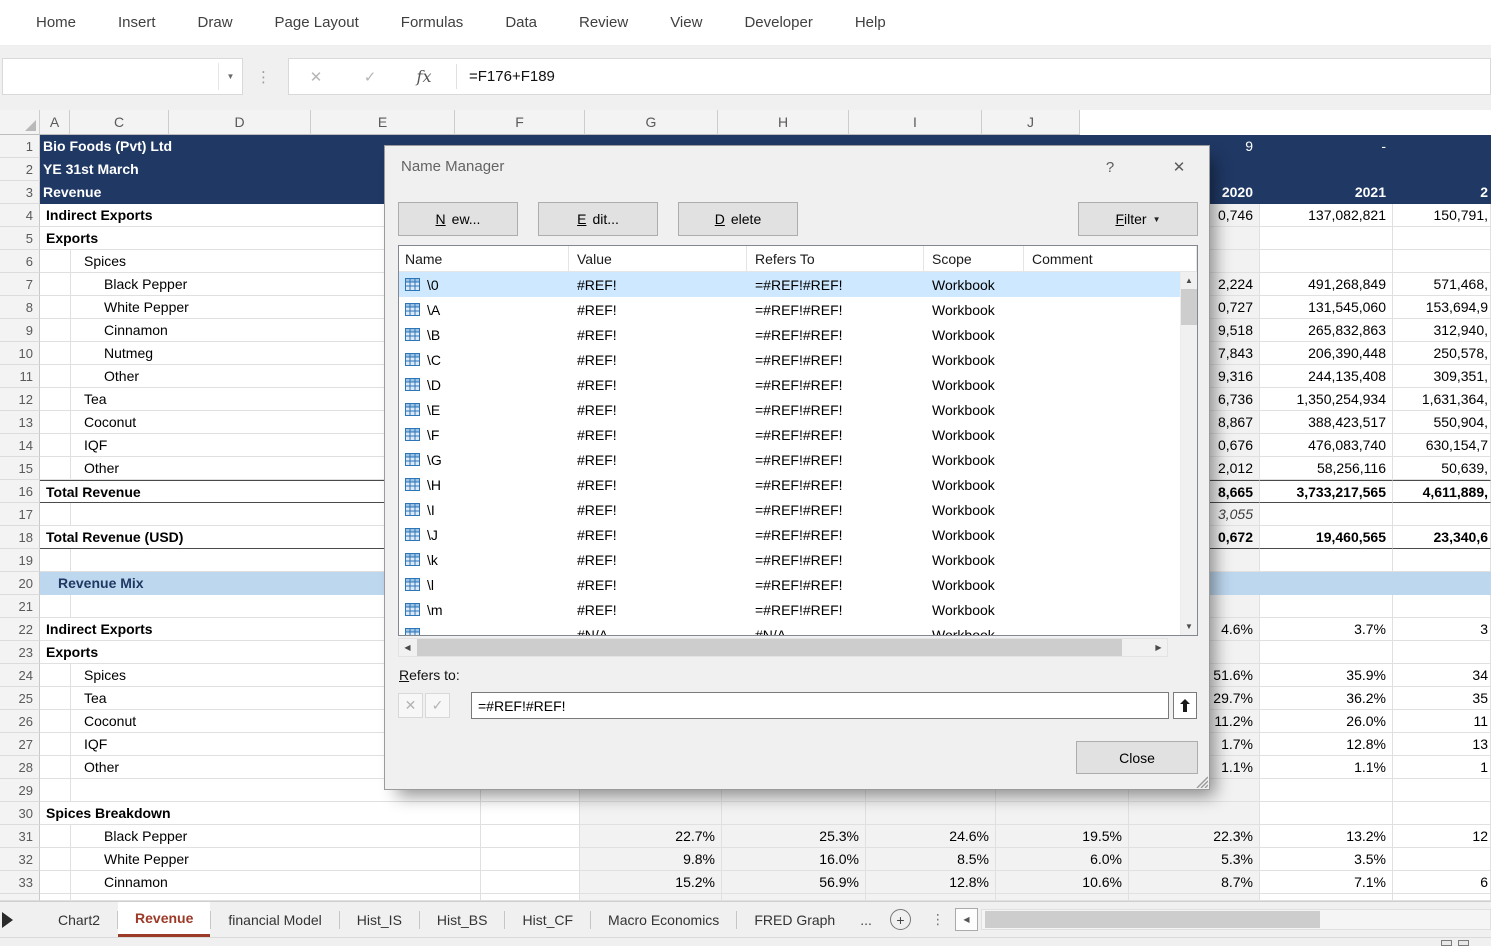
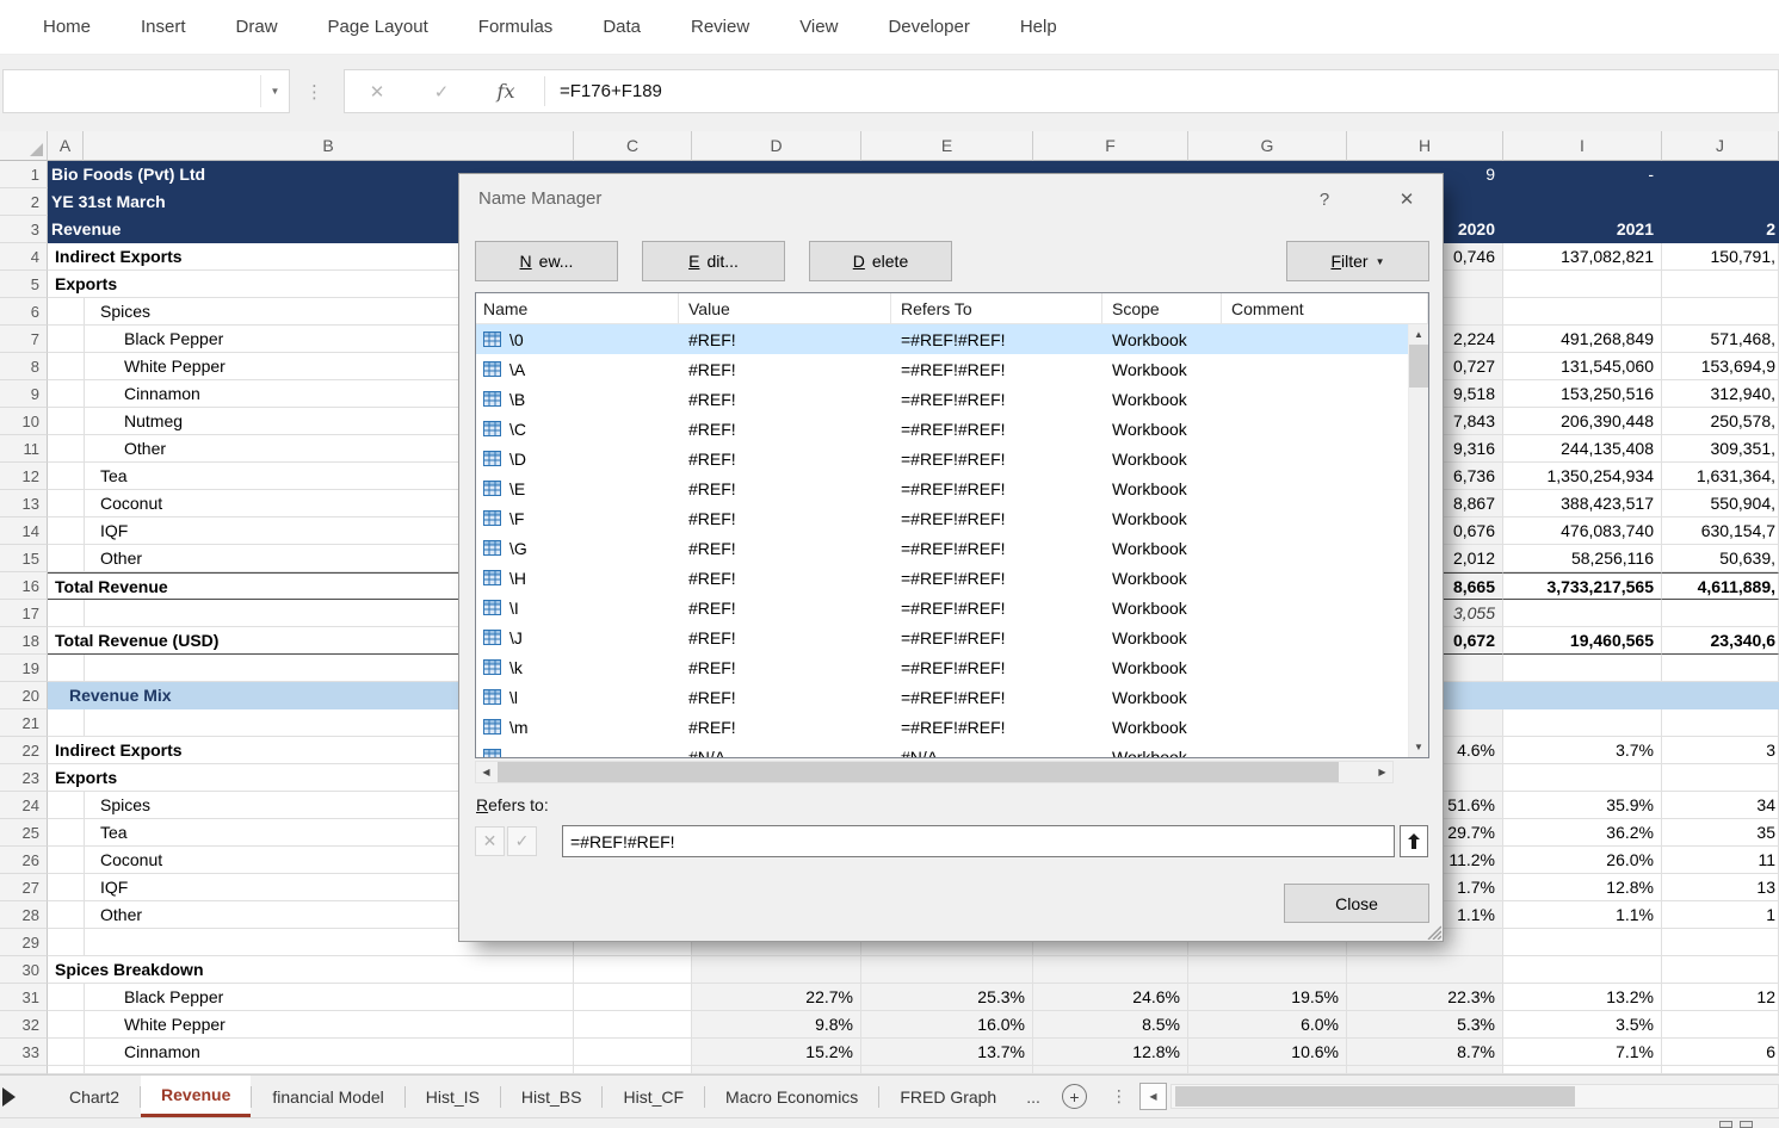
  Home
  Insert
  Draw
  Page Layout
  Formulas
  Data
  Review
  View
  Developer
  Help
  ▼
  ⋮
  ✕
  ✓
  fx
  =F176+F189
  A
+ B
  C
  D
  E
  F
  G
  H
  I
  J
  1
  Bio Foods (Pvt) Ltd
  9
  -
  2
  YE 31st March
  3
  Revenue
  2020
  2021
  2
  4
  Indirect Exports
  0,746
  137,082,821
  150,791,
  5
  Exports
  6
  Spices
  7
  Black Pepper
  2,224
  491,268,849
  571,468,
  8
  White Pepper
  0,727
  131,545,060
  153,694,9
  9
  Cinnamon
  9,518
- 265,832,863
+ 153,250,516
  312,940,
  10
  Nutmeg
  7,843
  206,390,448
  250,578,
  11
  Other
  9,316
  244,135,408
  309,351,
  12
  Tea
  6,736
  1,350,254,934
  1,631,364,
  13
  Coconut
  8,867
  388,423,517
  550,904,
  14
  IQF
  0,676
  476,083,740
  630,154,7
  15
  Other
  2,012
  58,256,116
  50,639,
  16
  Total Revenue
  8,665
  3,733,217,565
  4,611,889,
  17
  3,055
  18
  Total Revenue (USD)
  0,672
  19,460,565
  23,340,6
  19
  20
  Revenue Mix
  21
  22
  Indirect Exports
  4.6%
  3.7%
  3
  23
  Exports
  24
  Spices
  51.6%
  35.9%
  34
  25
  Tea
  29.7%
  36.2%
  35
  26
  Coconut
  11.2%
  26.0%
  11
  27
  IQF
  1.7%
  12.8%
  13
  28
  Other
  1.1%
  1.1%
  1
  29
  30
  Spices Breakdown
  31
  Black Pepper
  22.7%
  25.3%
  24.6%
  19.5%
  22.3%
  13.2%
  12
  32
  White Pepper
  9.8%
  16.0%
  8.5%
  6.0%
  5.3%
  3.5%
  33
  Cinnamon
  15.2%
- 56.9%
+ 13.7%
  12.8%
  10.6%
  8.7%
  7.1%
  6
  Name Manager
  ?
  ✕
  N
  ew...
  E
  dit...
  D
  elete
  Filter
  ▼
  Name
  Value
  Refers To
  Scope
  Comment
  \0
  #REF!
  =#REF!#REF!
  Workbook
  \A
  #REF!
  =#REF!#REF!
  Workbook
  \B
  #REF!
  =#REF!#REF!
  Workbook
  \C
  #REF!
  =#REF!#REF!
  Workbook
  \D
  #REF!
  =#REF!#REF!
  Workbook
  \E
  #REF!
  =#REF!#REF!
  Workbook
  \F
  #REF!
  =#REF!#REF!
  Workbook
  \G
  #REF!
  =#REF!#REF!
  Workbook
  \H
  #REF!
  =#REF!#REF!
  Workbook
  \I
  #REF!
  =#REF!#REF!
  Workbook
  \J
  #REF!
  =#REF!#REF!
  Workbook
  \k
  #REF!
  =#REF!#REF!
  Workbook
  \l
  #REF!
  =#REF!#REF!
  Workbook
  \m
  #REF!
  =#REF!#REF!
  Workbook
  #N/A
  #N/A
  Workbook
  ▲
  ▼
  ◀
  ▶
  Refers to:
  ✕
  ✓
  =#REF!#REF!
  Close
  Chart2
  Revenue
  financial Model
  Hist_IS
  Hist_BS
  Hist_CF
  Macro Economics
  FRED Graph
  ...
  +
  ⋮
  ◀
